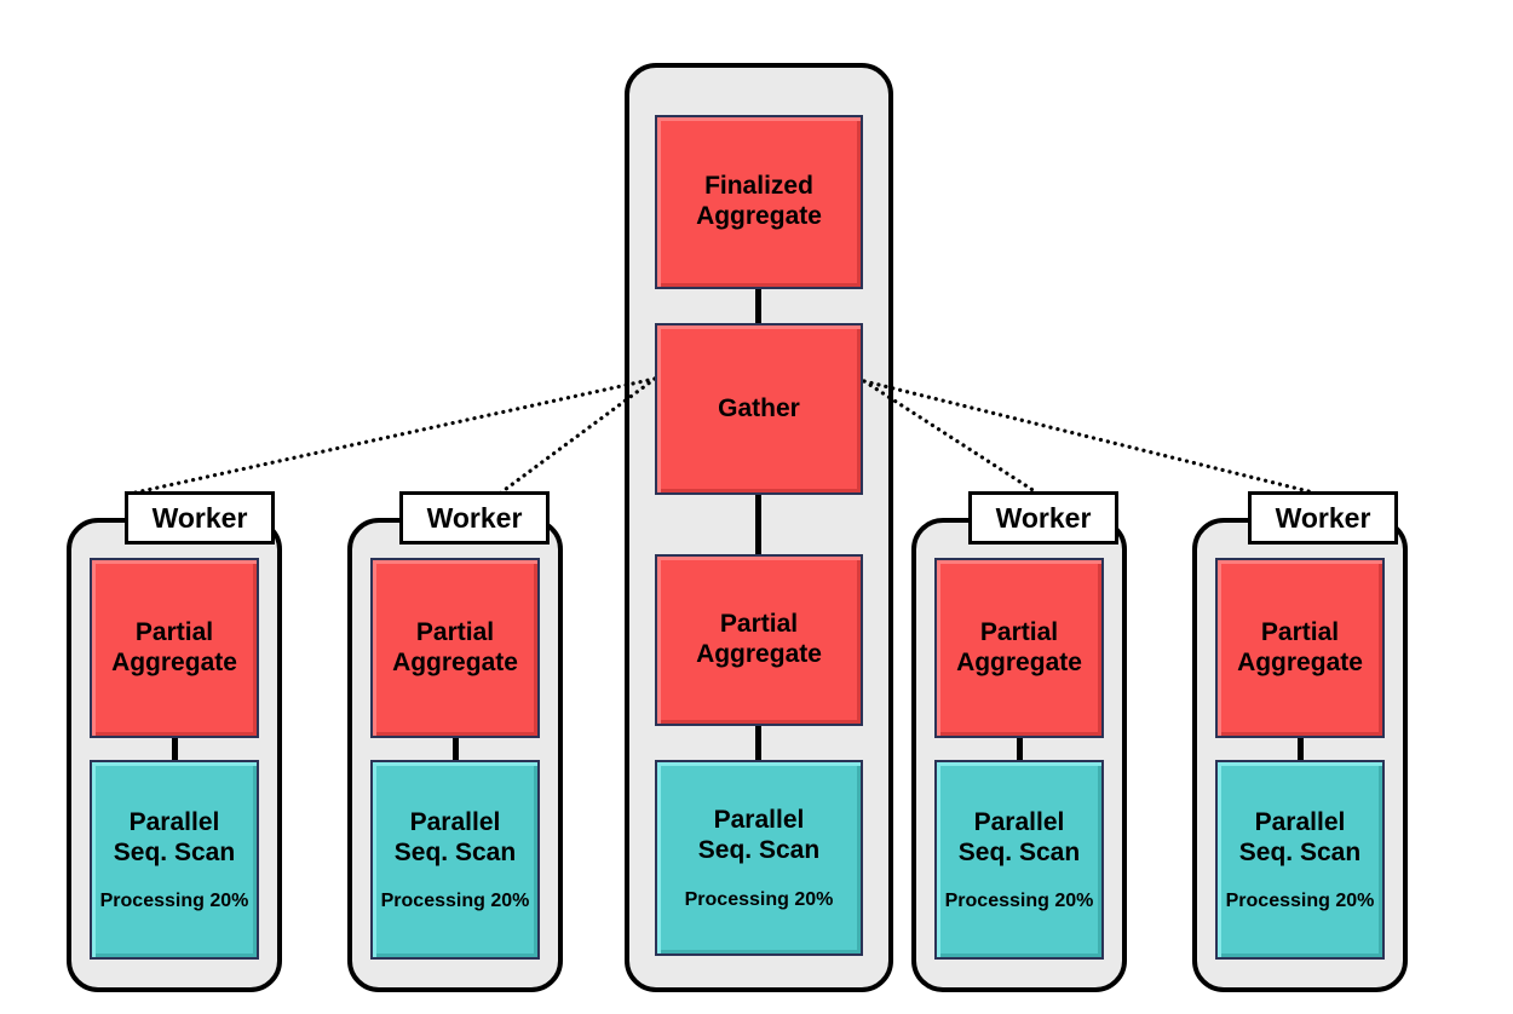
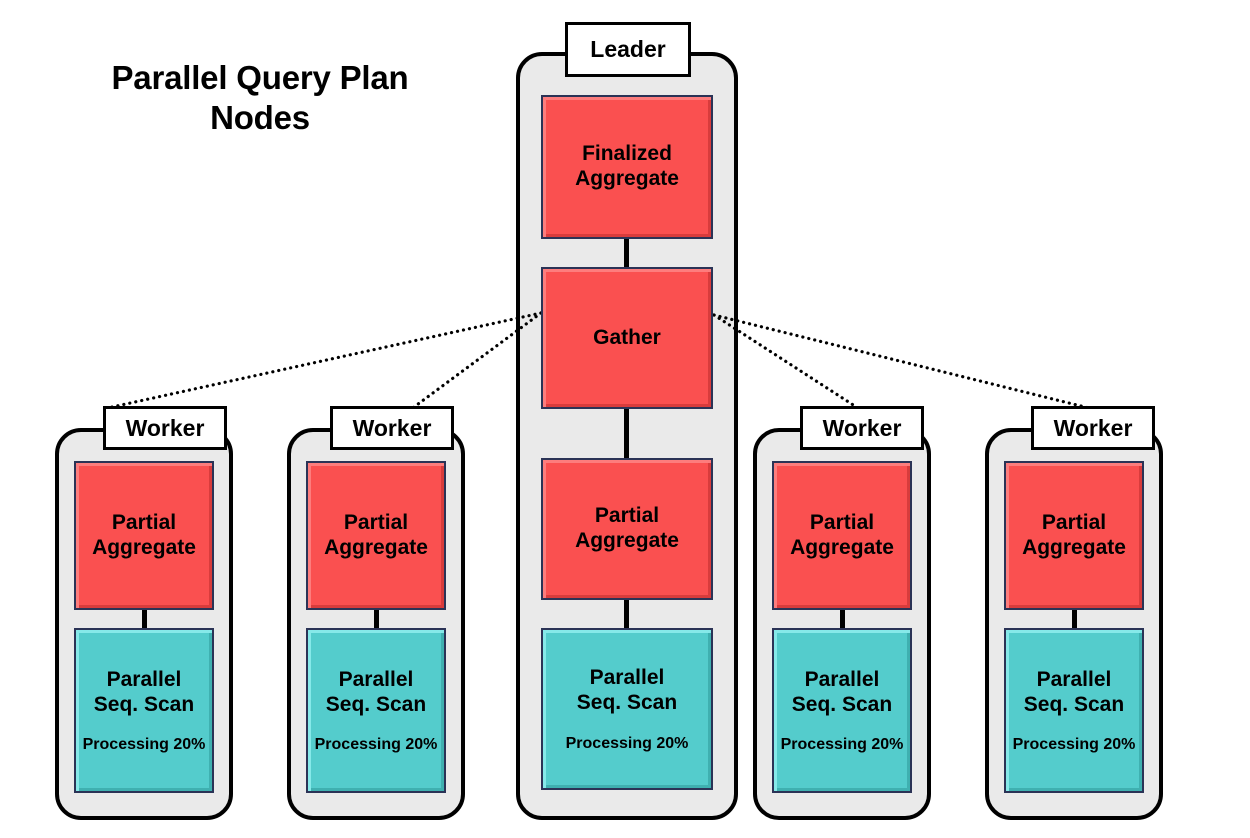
+ Parallel Query Plan
+ Nodes
+ Leader
  Finalized
  Aggregate
  Gather
  Partial
  Aggregate
  Parallel
  Seq. Scan
  Processing 20%
  Worker
  Partial
  Aggregate
  Parallel
  Seq. Scan
  Processing 20%
  Worker
  Partial
  Aggregate
  Parallel
  Seq. Scan
  Processing 20%
  Worker
  Partial
  Aggregate
  Parallel
  Seq. Scan
  Processing 20%
  Worker
  Partial
  Aggregate
  Parallel
  Seq. Scan
  Processing 20%
